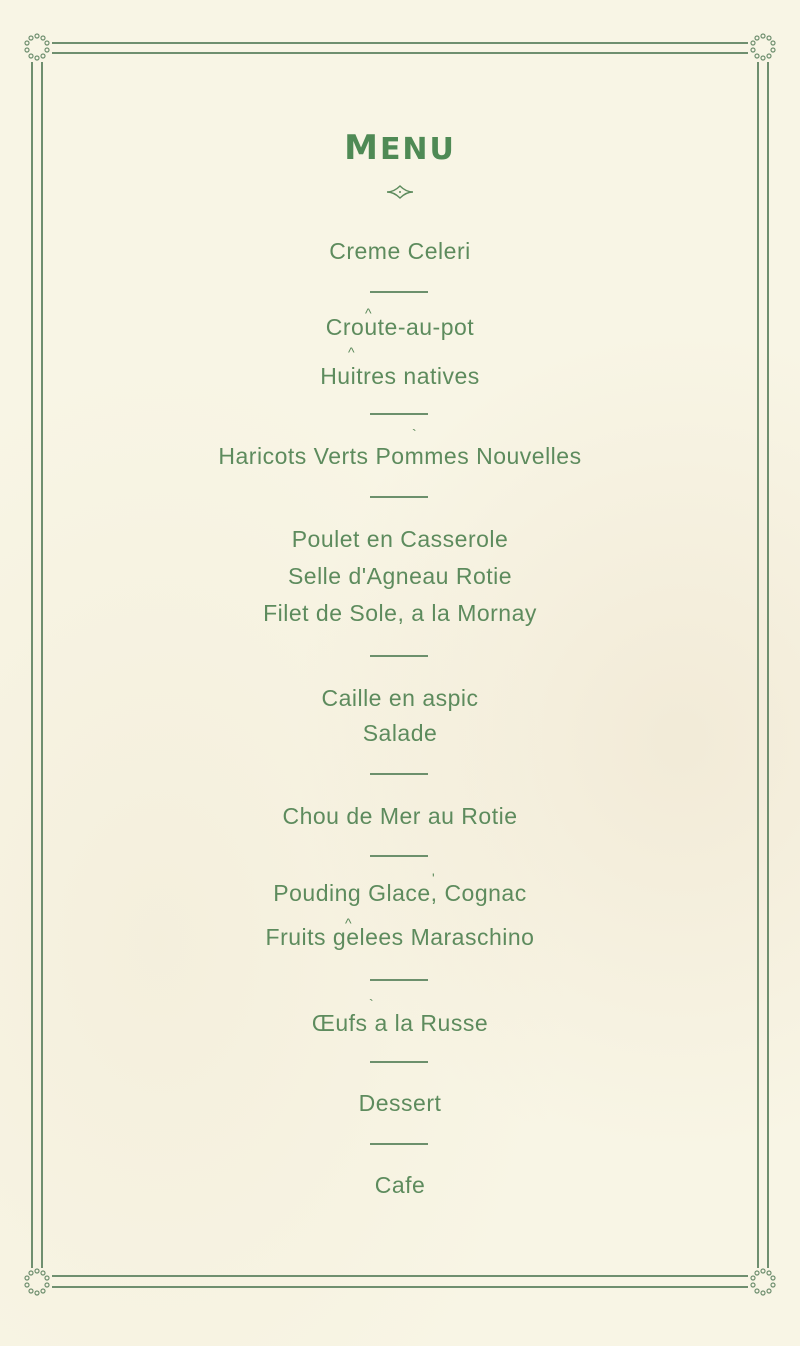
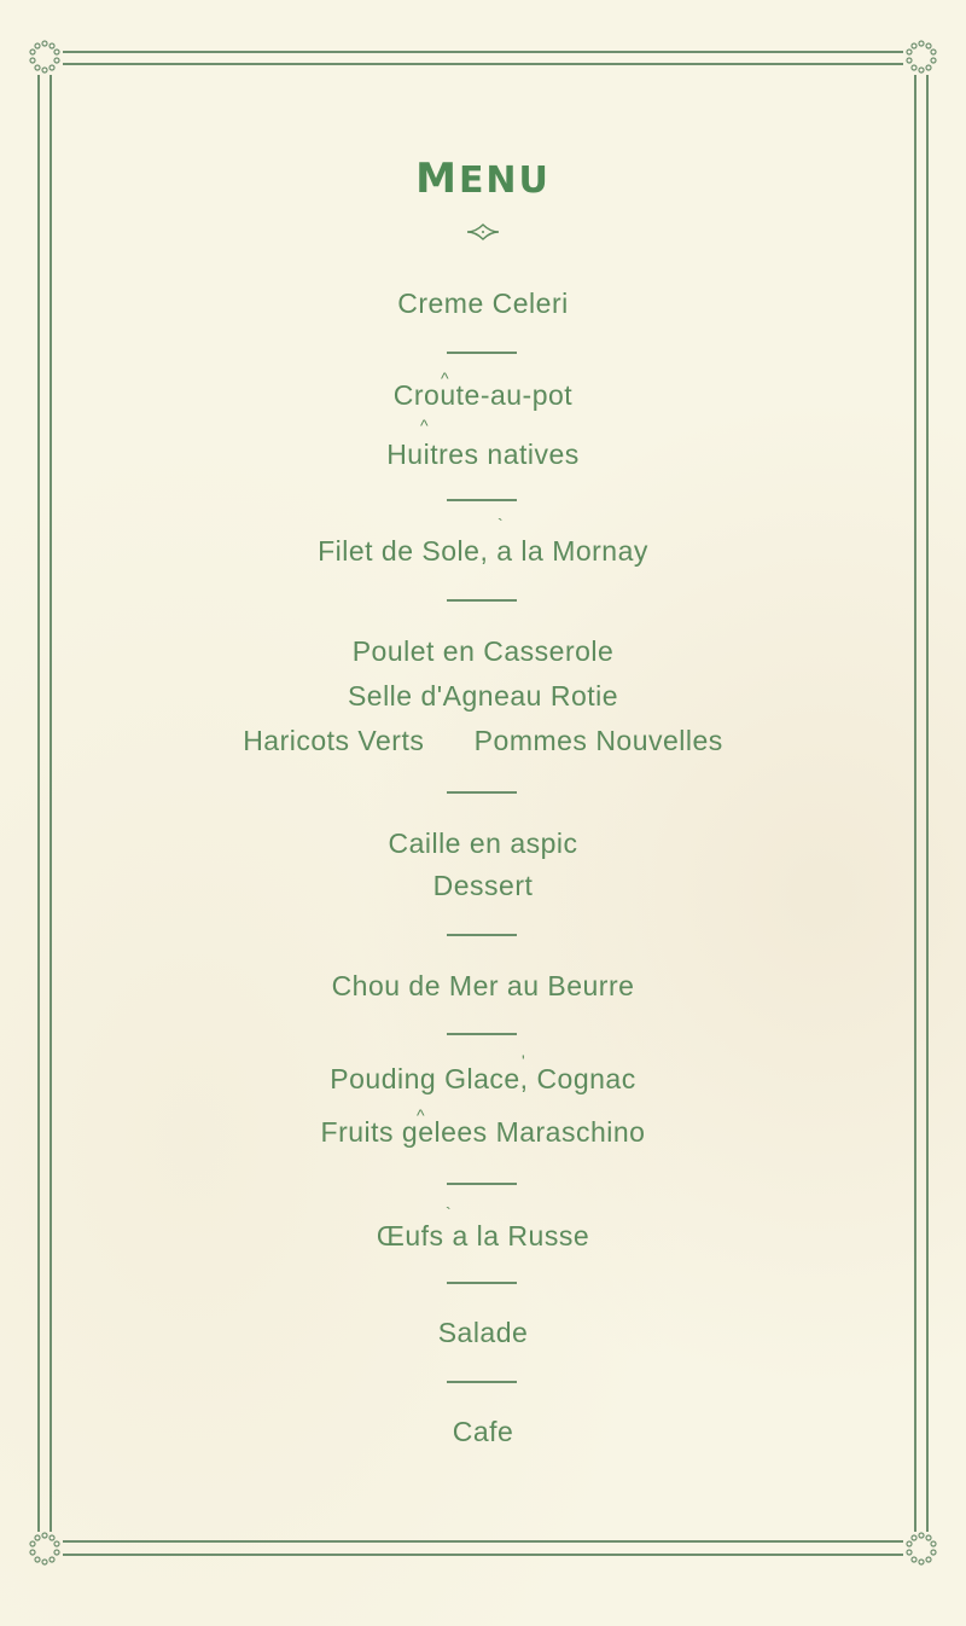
  MENU
  Creme Celeri
  ^
  Croute-au-pot
  ^
  Huitres natives
  `
- Haricots Verts Pommes Nouvelles
+ Filet de Sole, a la Mornay
  Poulet en Casserole
  Selle d'Agneau Rotie
- Filet de Sole, a la Mornay
+ Haricots Verts Pommes Nouvelles
  Caille en aspic
- Salade
+ Dessert
- Chou de Mer au Rotie
+ Chou de Mer au Beurre
  '
  Pouding Glace, Cognac
  ^
  Fruits gelees Maraschino
  `
  Œufs a la Russe
- Dessert
+ Salade
  Cafe
